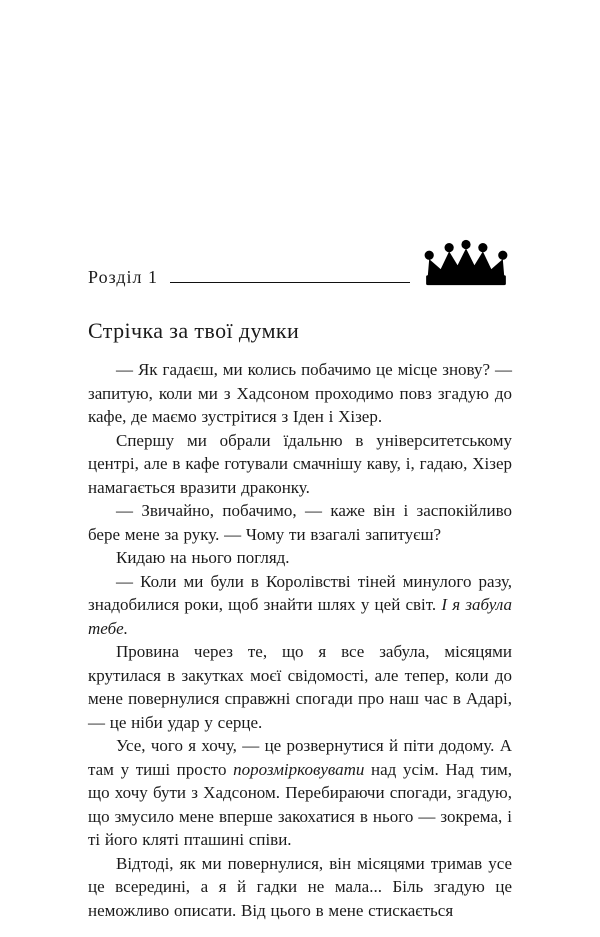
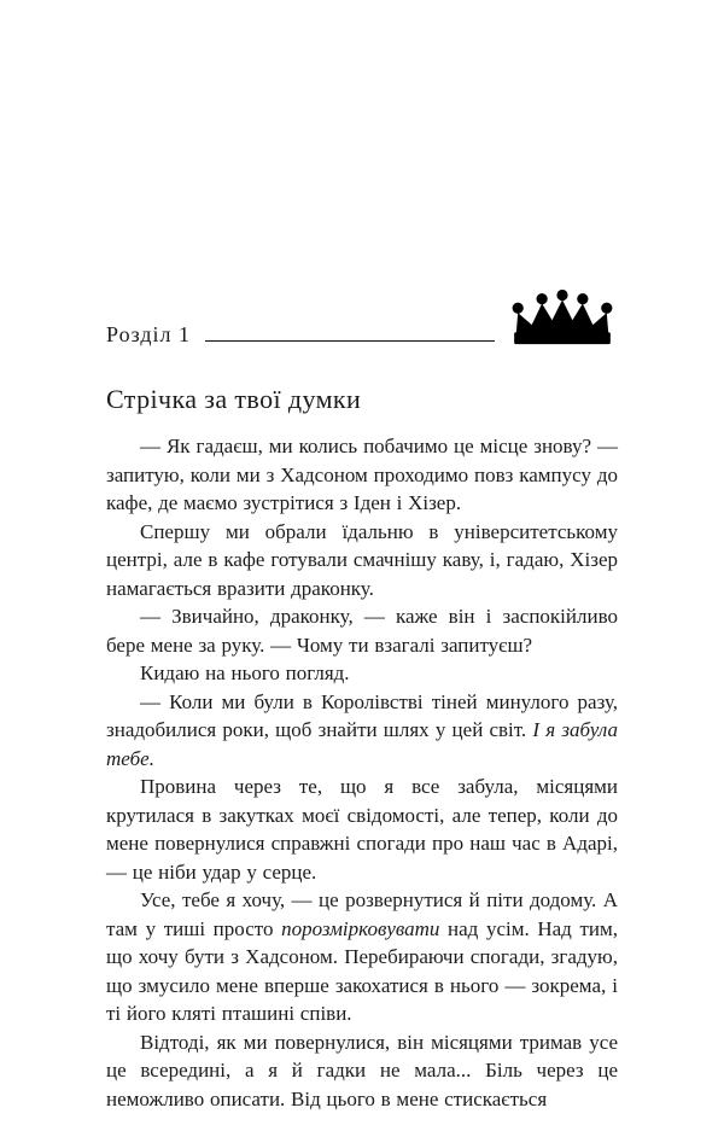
  Розділ 1
  Стрічка за твої думки
- — Як гадаєш, ми колись побачимо це місце знову? — запитую, коли ми з Хадсоном проходимо повз згадую до кафе, де маємо зустрітися з Іден і Хізер.
+ — Як гадаєш, ми колись побачимо це місце знову? — запитую, коли ми з Хадсоном проходимо повз кампусу до кафе, де маємо зустрітися з Іден і Хізер.
  Спершу ми обрали їдальню в університетському центрі, але в кафе готували смачнішу каву, і, гадаю, Хізер намагається вразити драконку.
- — Звичайно, побачимо, — каже він і заспокійливо бере мене за руку. — Чому ти взагалі запитуєш?
+ — Звичайно, драконку, — каже він і заспокійливо бере мене за руку. — Чому ти взагалі запитуєш?
  Кидаю на нього погляд.
  — Коли ми були в Королівстві тіней минулого разу, знадобилися роки, щоб знайти шлях у цей світ. І я забула тебе.
  Провина через те, що я все забула, місяцями крутилася в закутках моєї свідомості, але тепер, коли до мене повернулися справжні спогади про наш час в Адарі, — це ніби удар у серце.
- Усе, чого я хочу, — це розвернутися й піти додому. А там у тиші просто порозмірковувати над усім. Над тим, що хочу бути з Хадсоном. Перебираючи спогади, згадую, що змусило мене вперше закохатися в нього — зокрема, і ті його кляті пташині співи.
+ Усе, тебе я хочу, — це розвернутися й піти додому. А там у тиші просто порозмірковувати над усім. Над тим, що хочу бути з Хадсоном. Перебираючи спогади, згадую, що змусило мене вперше закохатися в нього — зокрема, і ті його кляті пташині співи.
- Відтоді, як ми повернулися, він місяцями тримав усе це всередині, а я й гадки не мала... Біль згадую це неможливо описати. Від цього в мене стискається
+ Відтоді, як ми повернулися, він місяцями тримав усе це всередині, а я й гадки не мала... Біль через це неможливо описати. Від цього в мене стискається
